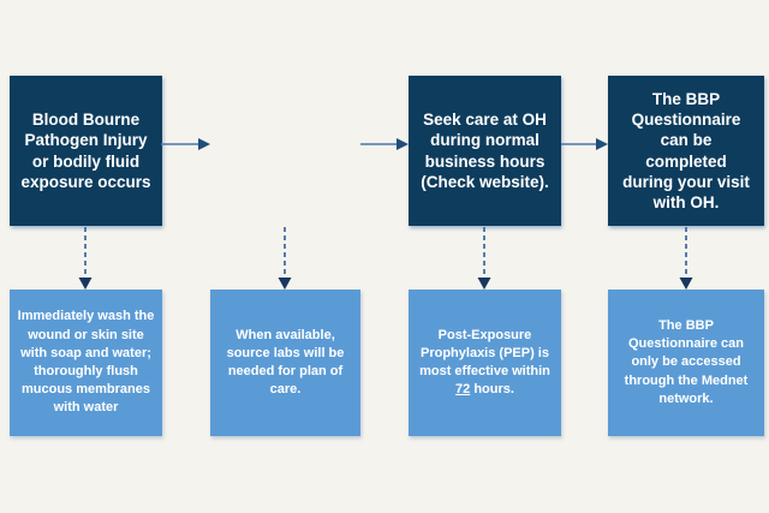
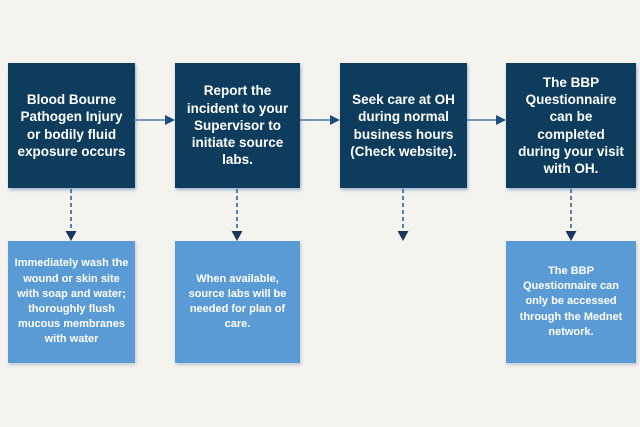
  Blood Bourne
  Pathogen Injury
  or bodily fluid
  exposure occurs
+ Report the
+ incident to your
+ Supervisor to
+ initiate source
+ labs.
  Seek care at OH
  during normal
  business hours
  (Check website).
  The BBP
  Questionnaire
  can be
  completed
  during your visit
  with OH.
  Immediately wash the
  wound or skin site
  with soap and water;
  thoroughly flush
  mucous membranes
  with water
  When available,
  source labs will be
  needed for plan of
  care.
- Post-Exposure
- Prophylaxis (PEP) is
- most effective within
- 72 hours.
  The BBP
  Questionnaire can
  only be accessed
  through the Mednet
  network.
